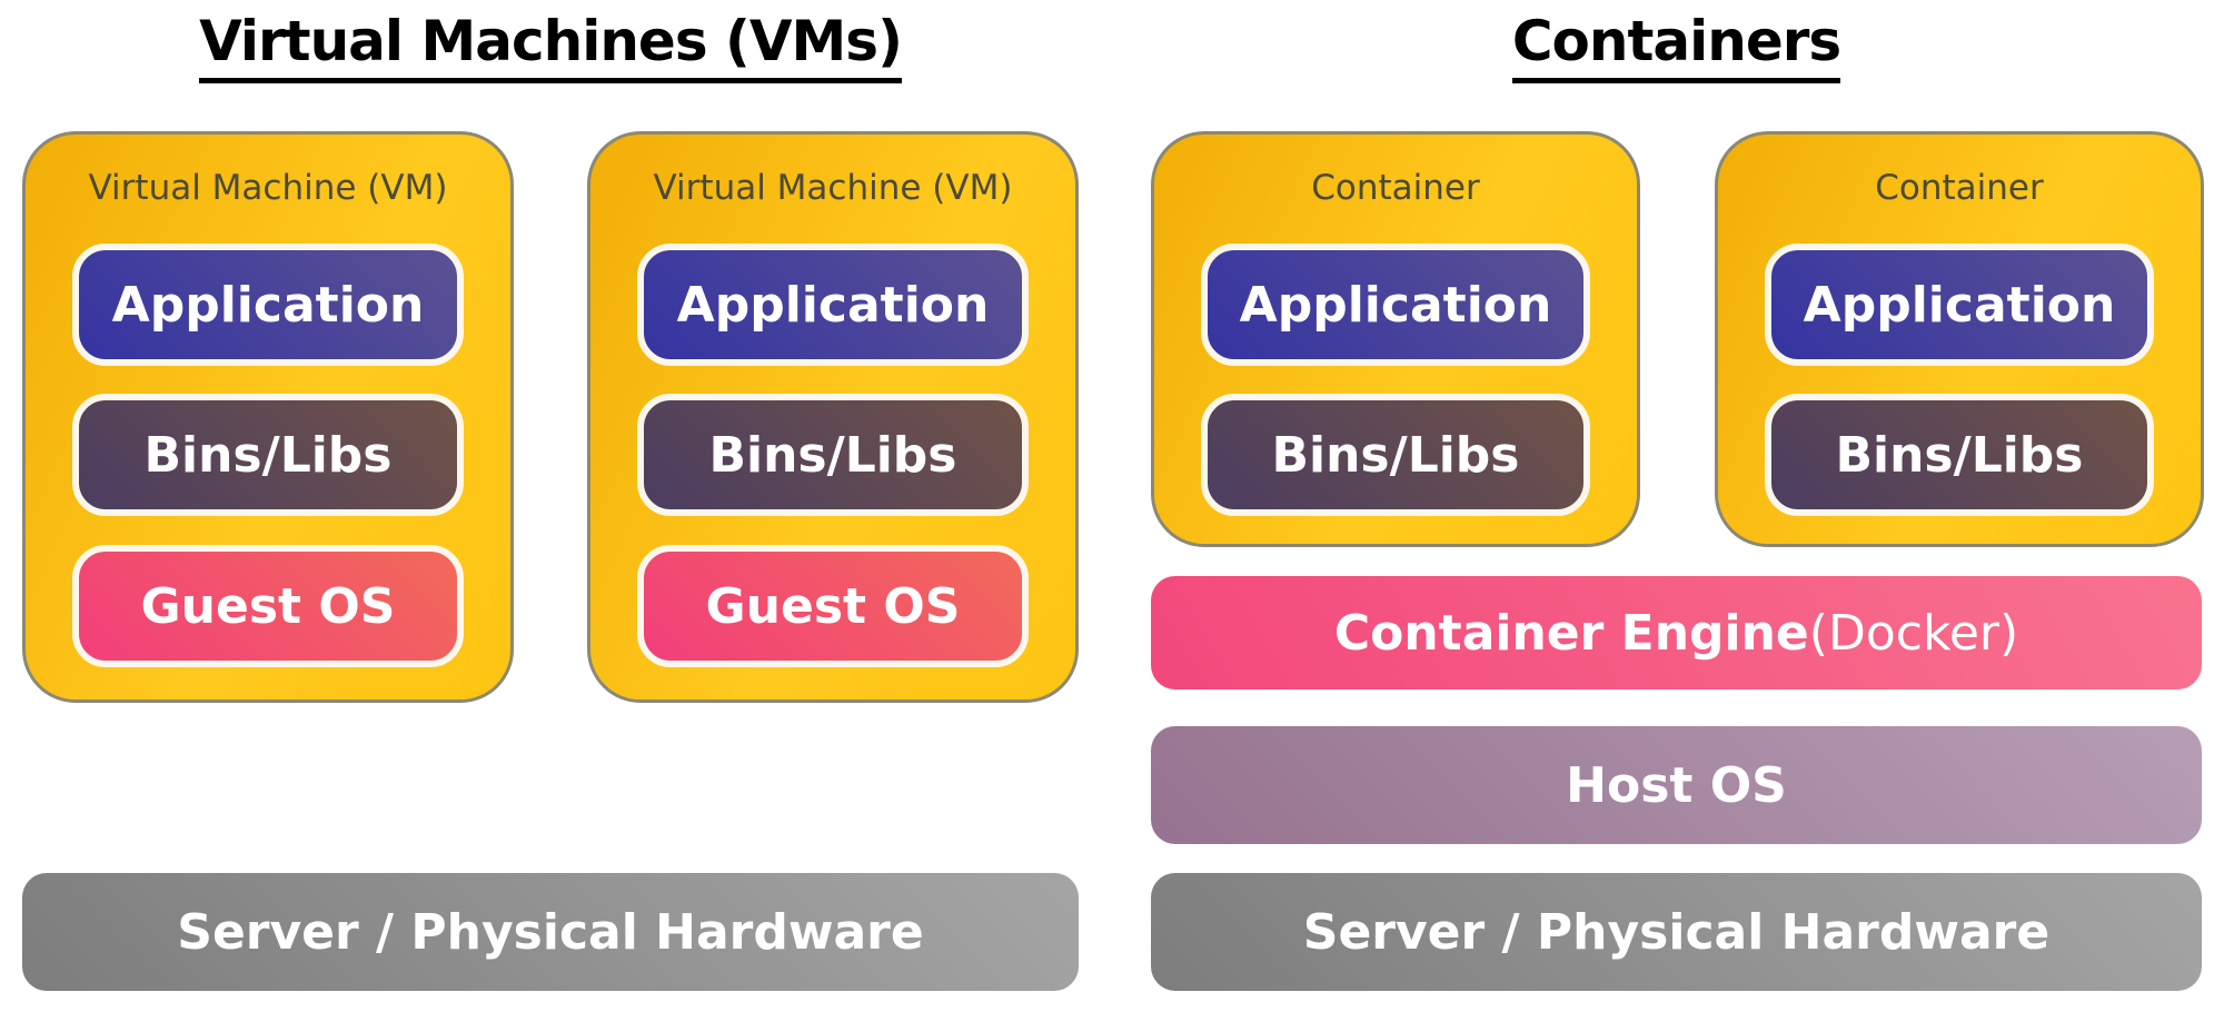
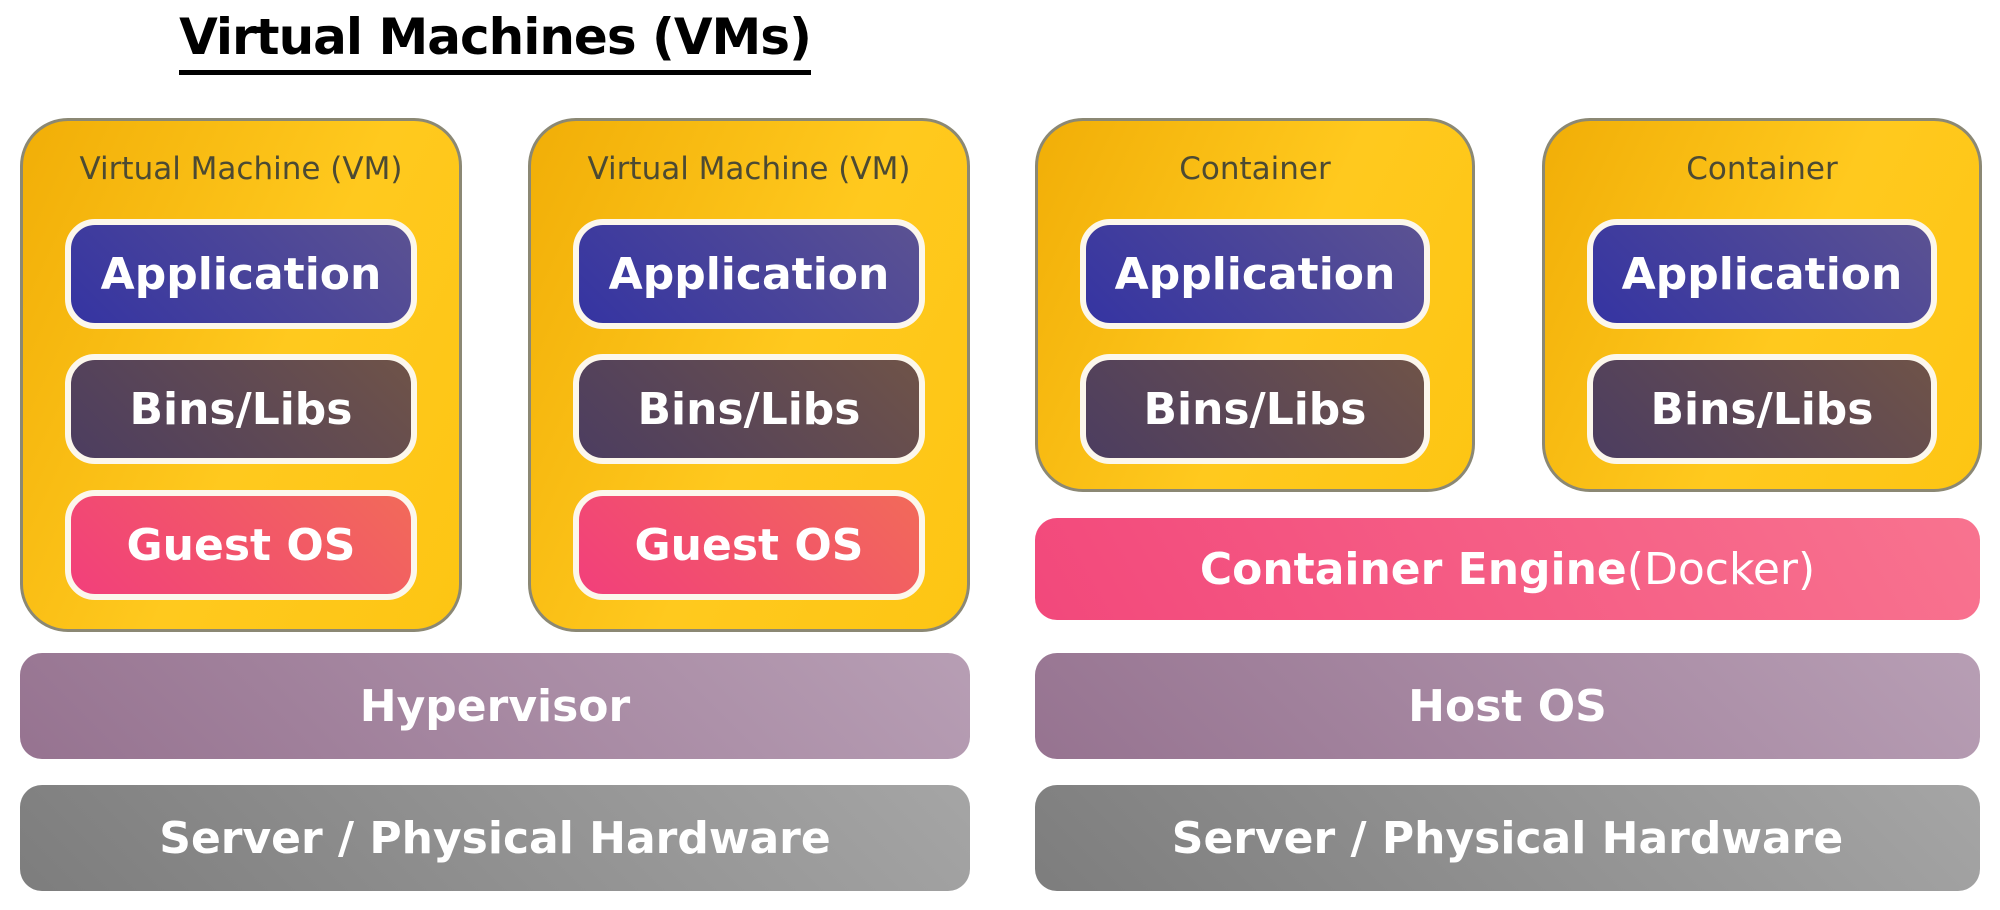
  Virtual Machines (VMs)
- Containers
  Virtual Machine (VM)
  Application
  Bins/Libs
  Guest OS
  Virtual Machine (VM)
  Application
  Bins/Libs
  Guest OS
  Container
  Application
  Bins/Libs
  Container
  Application
  Bins/Libs
+ Hypervisor
  Server / Physical Hardware
  Container Engine
  (Docker)
  Host OS
  Server / Physical Hardware
